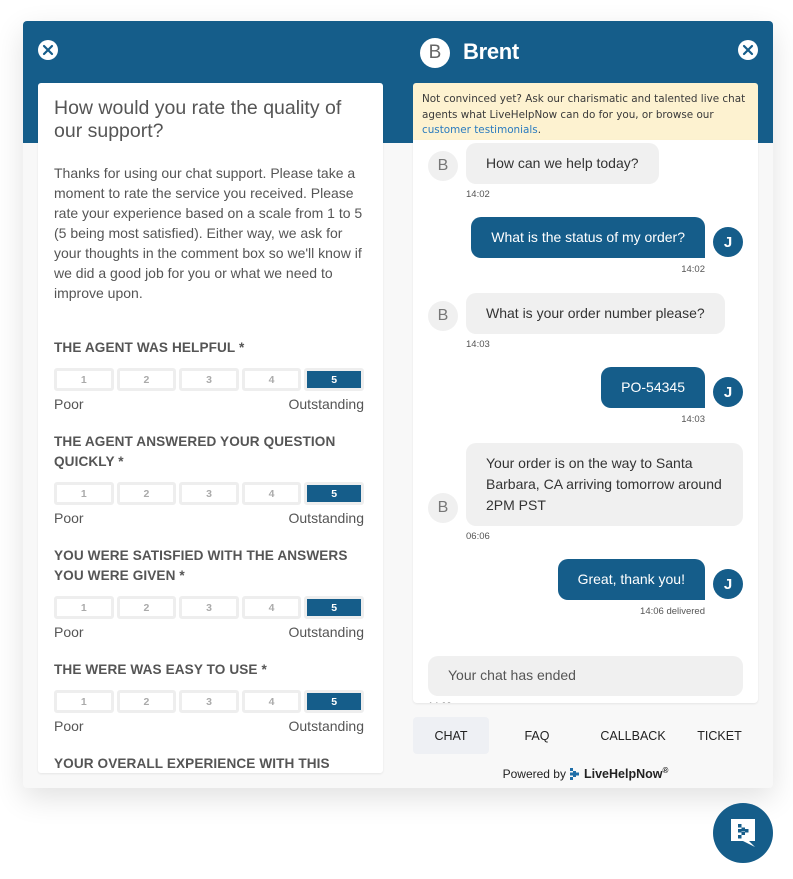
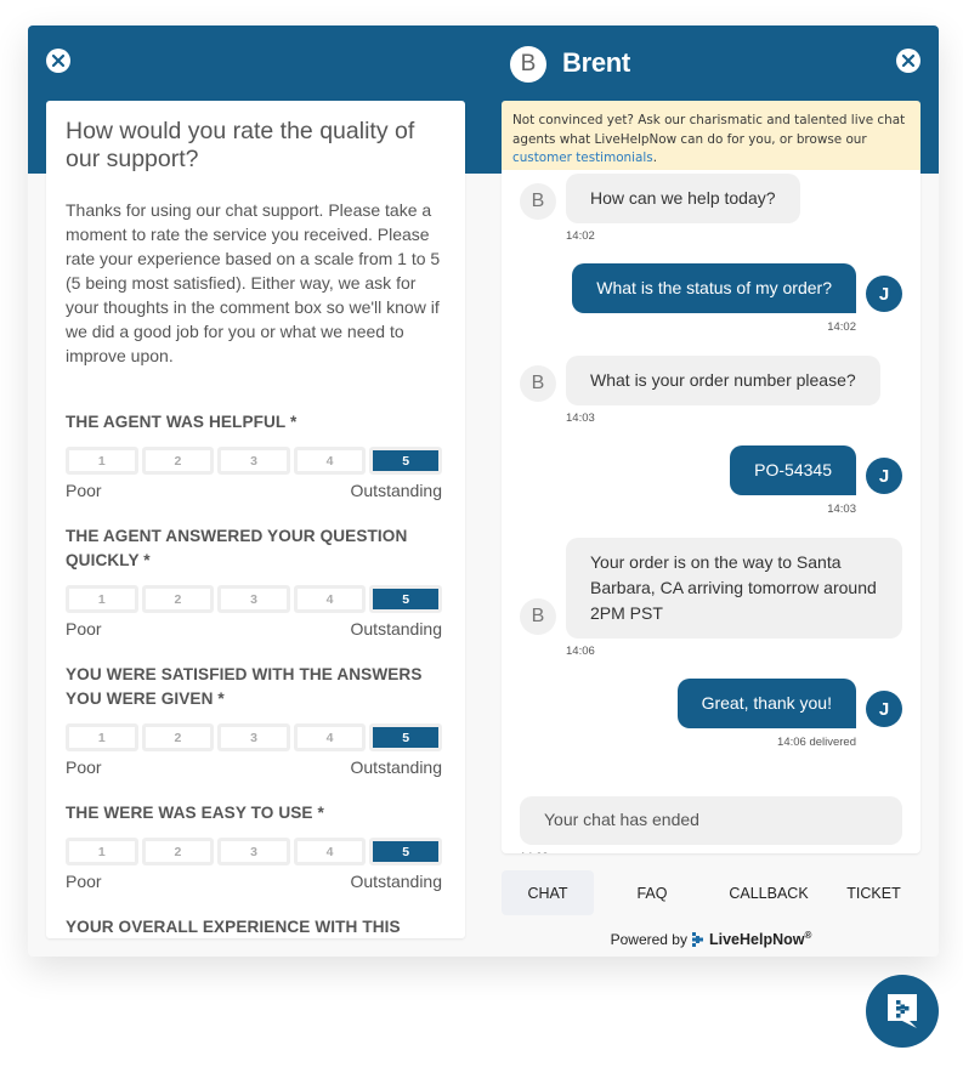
  How would you rate the quality of our support?
  Thanks for using our chat support. Please take a moment to rate the service you received. Please rate your experience based on a scale from 1 to 5 (5 being most satisfied). Either way, we ask for your thoughts in the comment box so we'll know if we did a good job for you or what we need to improve upon.
  THE AGENT WAS HELPFUL *
  1
  2
  3
  4
  5
  Poor
  Outstanding
  THE AGENT ANSWERED YOUR QUESTION QUICKLY *
  1
  2
  3
  4
  5
  Poor
  Outstanding
  YOU WERE SATISFIED WITH THE ANSWERS YOU WERE GIVEN *
  1
  2
  3
  4
  5
  Poor
  Outstanding
  THE WERE WAS EASY TO USE *
  1
  2
  3
  4
  5
  Poor
  Outstanding
  YOUR OVERALL EXPERIENCE WITH THIS
  B
  Brent
  Not convinced yet? Ask our charismatic and talented live chat agents what LiveHelpNow can do for you, or browse our customer testimonials.
  B
  How can we help today?
  14:02
  What is the status of my order?
  J
  14:02
  B
  What is your order number please?
  14:03
  PO-54345
  J
  14:03
  B
  Your order is on the way to Santa Barbara, CA arriving tomorrow around 2PM PST
- 06:06
+ 14:06
  Great, thank you!
  J
  14:06 delivered
  Your chat has ended
  CHAT
  FAQ
  CALLBACK
  TICKET
  Powered by
  LiveHelpNow®
